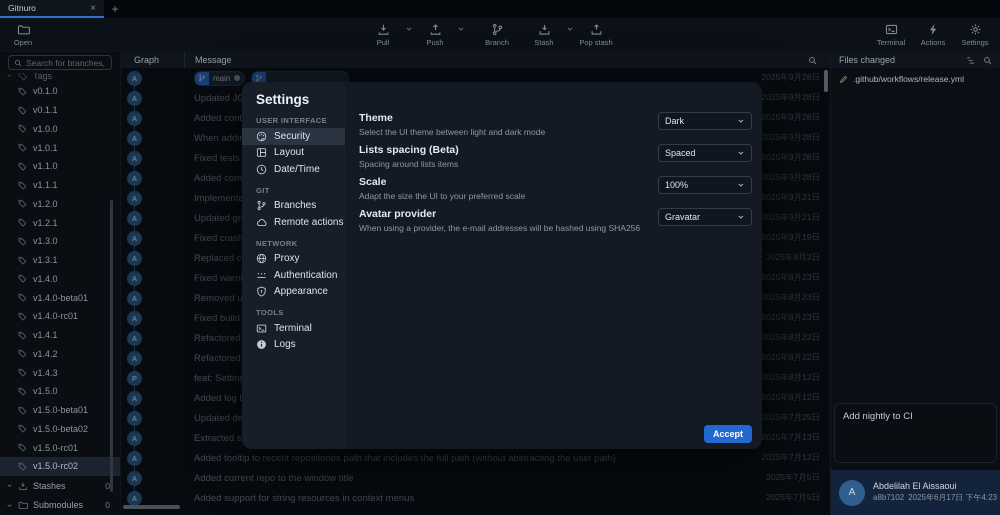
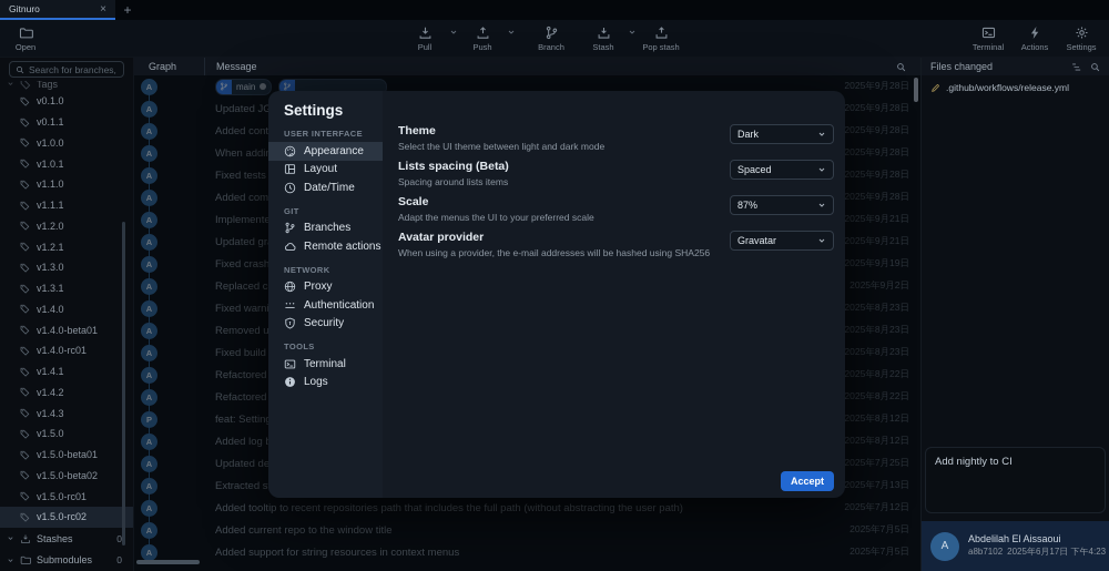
  Gitnuro
  ×
  +
  Open
  Pull
  Push
  Branch
  Stash
  Pop stash
  Terminal
  Actions
  Settings
  Search for branches,
  Tags
  v0.1.0
  v0.1.1
  v1.0.0
  v1.0.1
  v1.1.0
  v1.1.1
  v1.2.0
  v1.2.1
  v1.3.0
  v1.3.1
  v1.4.0
  v1.4.0-beta01
  v1.4.0-rc01
  v1.4.1
  v1.4.2
  v1.4.3
  v1.5.0
  v1.5.0-beta01
  v1.5.0-beta02
  v1.5.0-rc01
  v1.5.0-rc02
  Stashes
  0
  Submodules
  0
  Graph
  Message
  A
  main
  2025年9月28日
  A
  Updated JG
  2025年9月28日
  A
  Added cont
  2025年9月28日
  A
  When addi
  2025年9月28日
  A
  Fixed tests
  2025年9月28日
  A
  Added com
  2025年9月28日
  A
  Implemente
  2025年9月21日
  A
  Updated gr
  2025年9月21日
  A
  Fixed crash
  2025年9月19日
  A
  Replaced c
  2025年9月2日
  A
  Fixed warn
  2025年8月23日
  A
  Removed u
  2025年8月23日
  A
  Fixed build
  2025年8月23日
  A
  Refactored
  2025年8月22日
  A
  Refactored
  2025年8月22日
  P
  feat: Settin
  2025年8月12日
  A
  Added log
  2025年8月12日
  A
  Updated de
  2025年7月25日
  A
  Extracted s
  2025年7月13日
  A
  Added tooltip to recent repositories path that includes the full path (without abstracting the user path)
  2025年7月12日
  A
  Added current repo to the window title
  2025年7月5日
  A
  Added support for string resources in context menus
  2025年7月5日
  Files changed
  .github/workflows/release.yml
  Add nightly to CI
  A
  Abdelilah El Aissaoui
  a8b7102
  2025年6月17日 下午4:23
  Settings
  USER INTERFACE
- Security
+ Appearance
  Layout
  Date/Time
  GIT
  Branches
  Remote actions
  NETWORK
  Proxy
  Authentication
- Appearance
+ Security
  TOOLS
  Terminal
  Logs
  Theme
  Select the UI theme between light and dark mode
  Dark
  Lists spacing (Beta)
  Spacing around lists items
  Spaced
  Scale
- Adapt the size the UI to your preferred scale
+ Adapt the menus the UI to your preferred scale
- 100%
+ 87%
  Avatar provider
  When using a provider, the e-mail addresses will be hashed using SHA256
  Gravatar
  Accept
